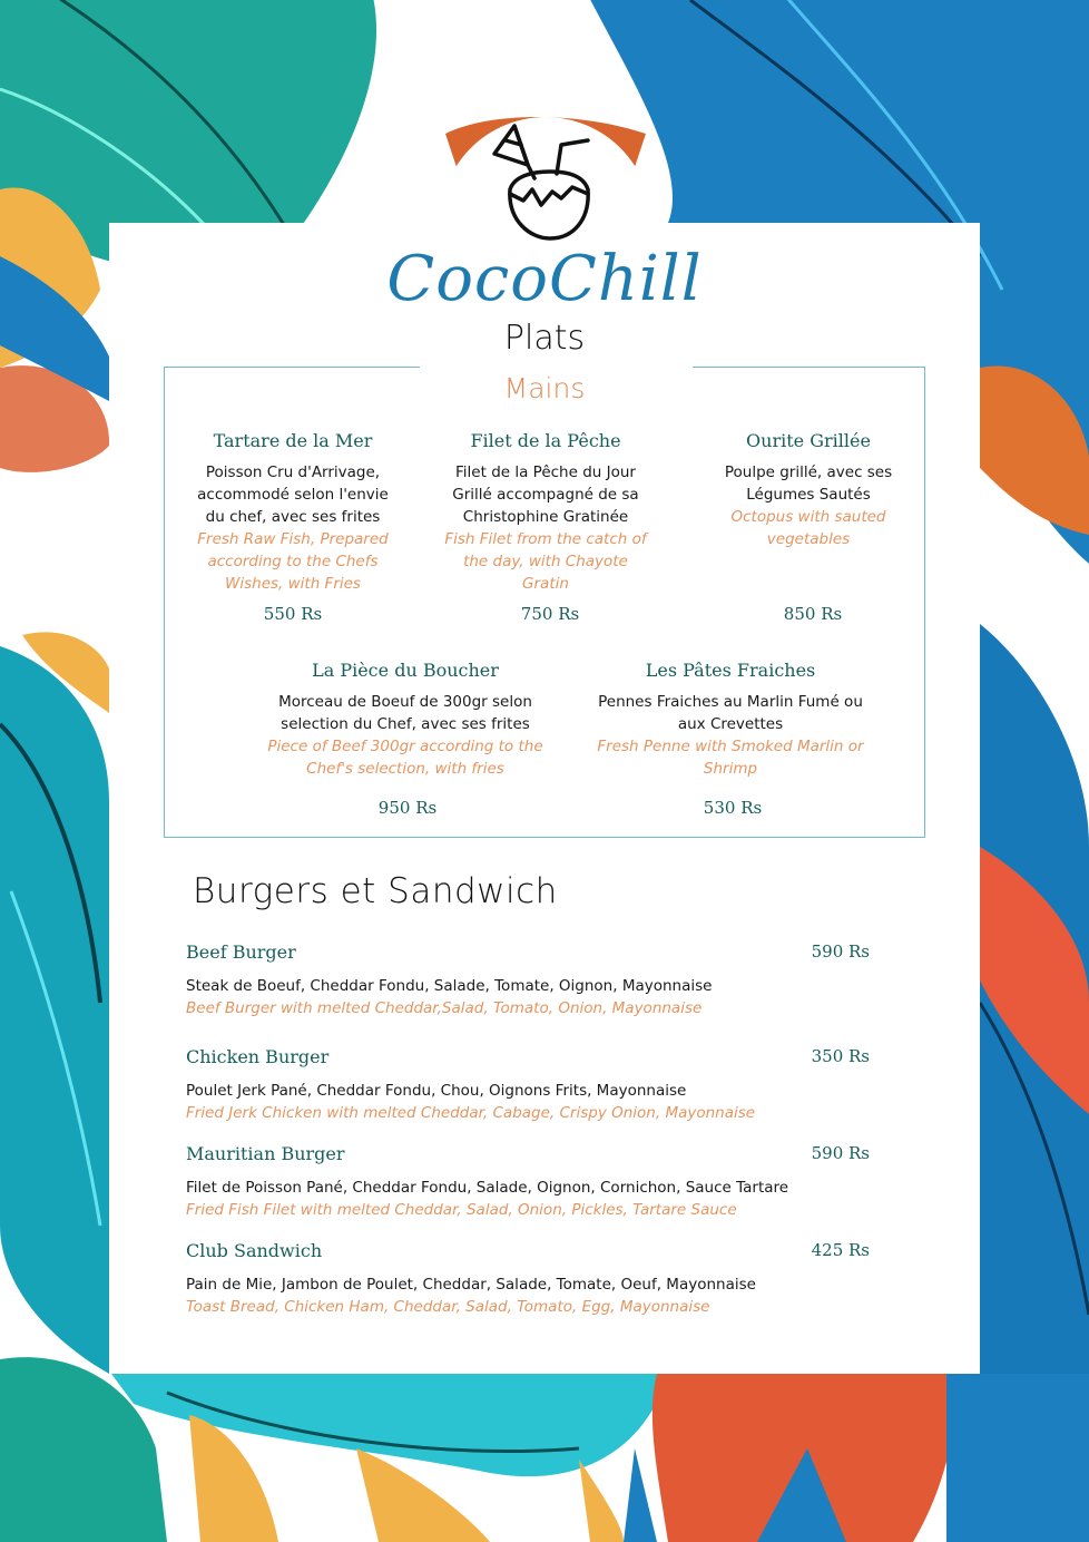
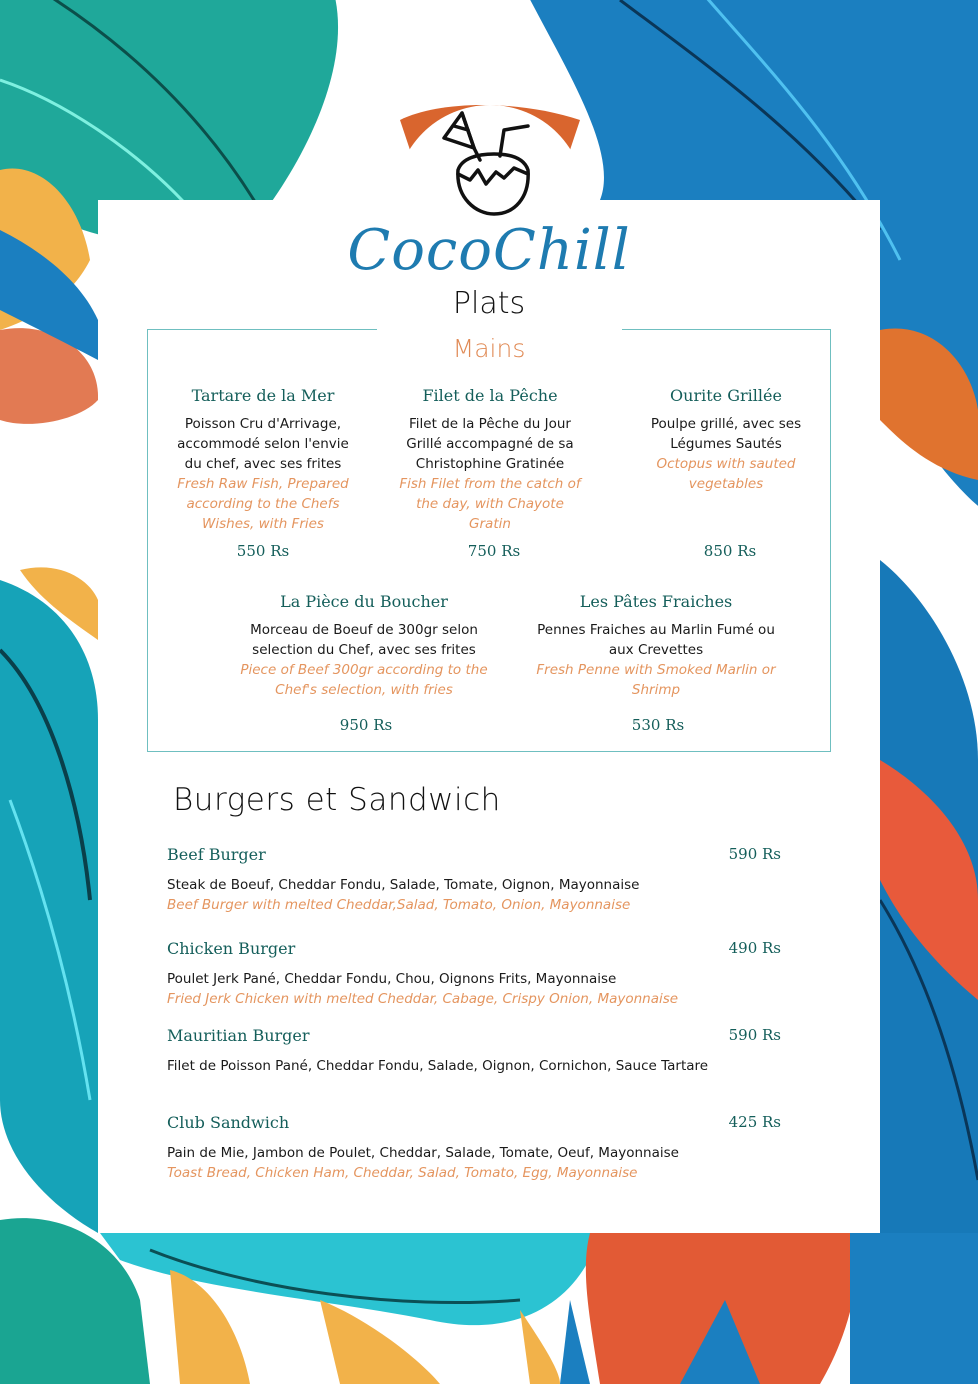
  CocoChill
  Plats
  Mains
  Tartare de la Mer
  Poisson Cru d'Arrivage, accommodé selon l'envie du chef, avec ses frites
  Fresh Raw Fish, Prepared according to the Chefs Wishes, with Fries
  550 Rs
  Filet de la Pêche
  Filet de la Pêche du Jour Grillé accompagné de sa Christophine Gratinée
  Fish Filet from the catch of the day, with Chayote Gratin
  750 Rs
  Ourite Grillée
  Poulpe grillé, avec ses Légumes Sautés
  Octopus with sauted vegetables
  850 Rs
  La Pièce du Boucher
  Morceau de Boeuf de 300gr selon selection du Chef, avec ses frites
  Piece of Beef 300gr according to the Chef's selection, with fries
  950 Rs
  Les Pâtes Fraiches
  Pennes Fraiches au Marlin Fumé ou aux Crevettes
  Fresh Penne with Smoked Marlin or Shrimp
  530 Rs
  Burgers et Sandwich
  Beef Burger
  590 Rs
  Steak de Boeuf, Cheddar Fondu, Salade, Tomate, Oignon, Mayonnaise
  Beef Burger with melted Cheddar,Salad, Tomato, Onion, Mayonnaise
  Chicken Burger
- 350 Rs
+ 490 Rs
  Poulet Jerk Pané, Cheddar Fondu, Chou, Oignons Frits, Mayonnaise
  Fried Jerk Chicken with melted Cheddar, Cabage, Crispy Onion, Mayonnaise
  Mauritian Burger
  590 Rs
  Filet de Poisson Pané, Cheddar Fondu, Salade, Oignon, Cornichon, Sauce Tartare
- Fried Fish Filet with melted Cheddar, Salad, Onion, Pickles, Tartare Sauce
  Club Sandwich
  425 Rs
  Pain de Mie, Jambon de Poulet, Cheddar, Salade, Tomate, Oeuf, Mayonnaise
  Toast Bread, Chicken Ham, Cheddar, Salad, Tomato, Egg, Mayonnaise
